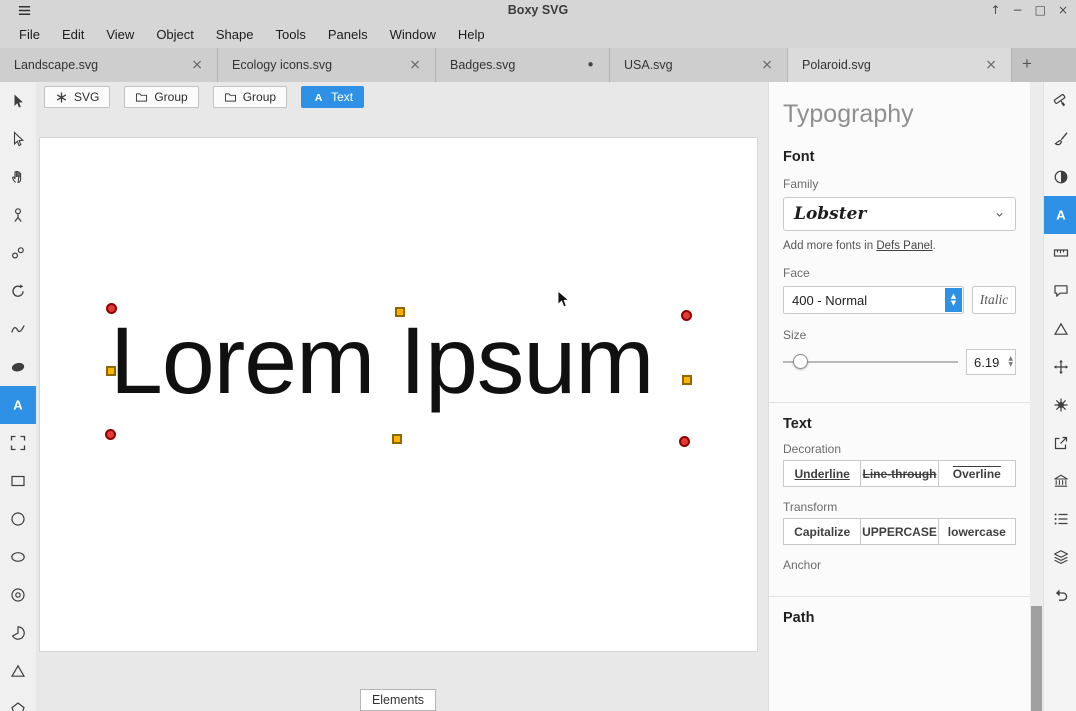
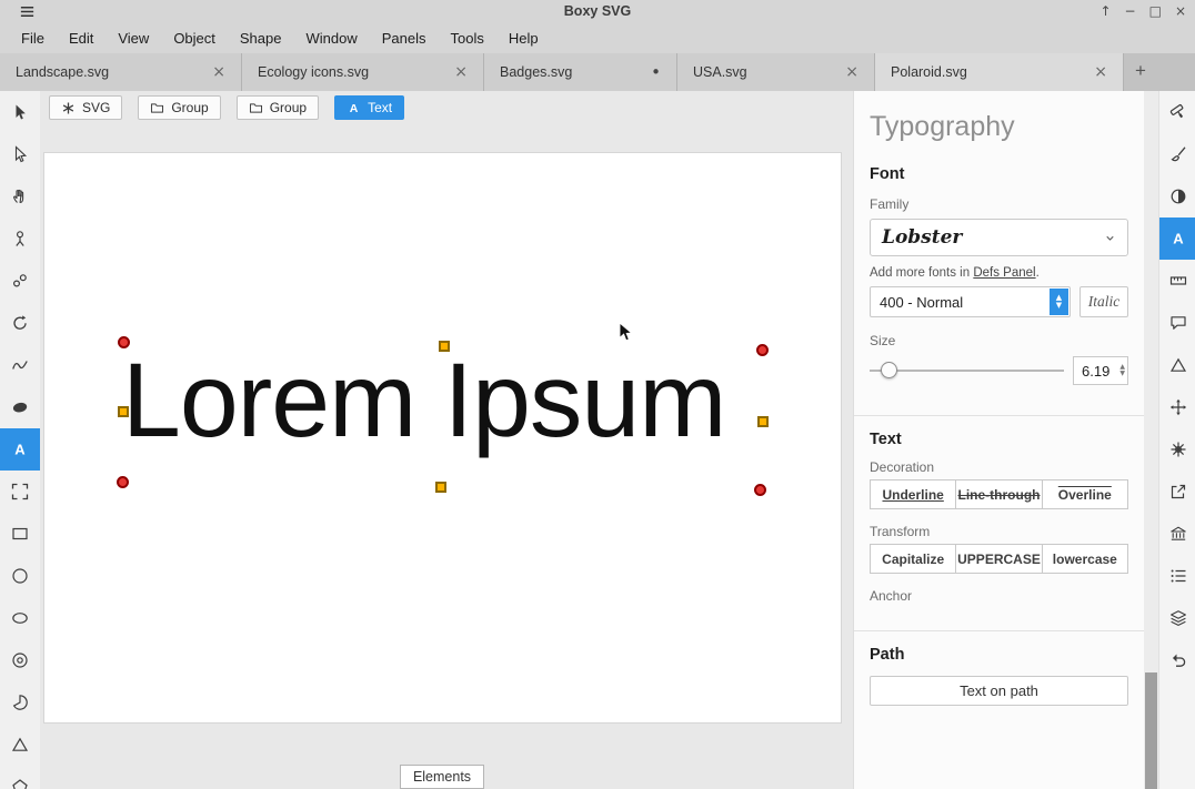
  Boxy SVG
  ↑
  −
  □
  ×
  File
  Edit
  View
  Object
  Shape
- Tools
+ Window
  Panels
- Window
+ Tools
  Help
  Landscape.svg
  ×
  Ecology icons.svg
  ×
  Badges.svg
  •
  USA.svg
  ×
  Polaroid.svg
  ×
  +
  A
  SVG
  Group
  Group
  A
  Text
  Lorem Ipsum
  Elements
  Typography
  Font
  Family
  Lobster
  Add more fonts in Defs Panel.
- Face
  400 - Normal
  ▲
  ▼
  Italic
  Size
  6.19
  Text
  Decoration
  Underline
  Line-through
  Overline
  Transform
  Capitalize
  UPPERCASE
  lowercase
  Anchor
  Path
+ Text on path
  A
